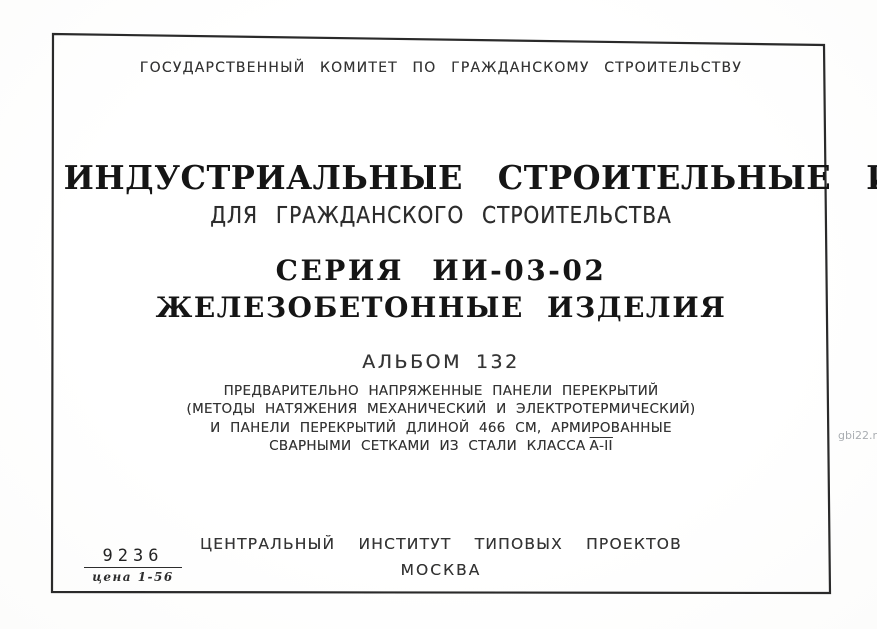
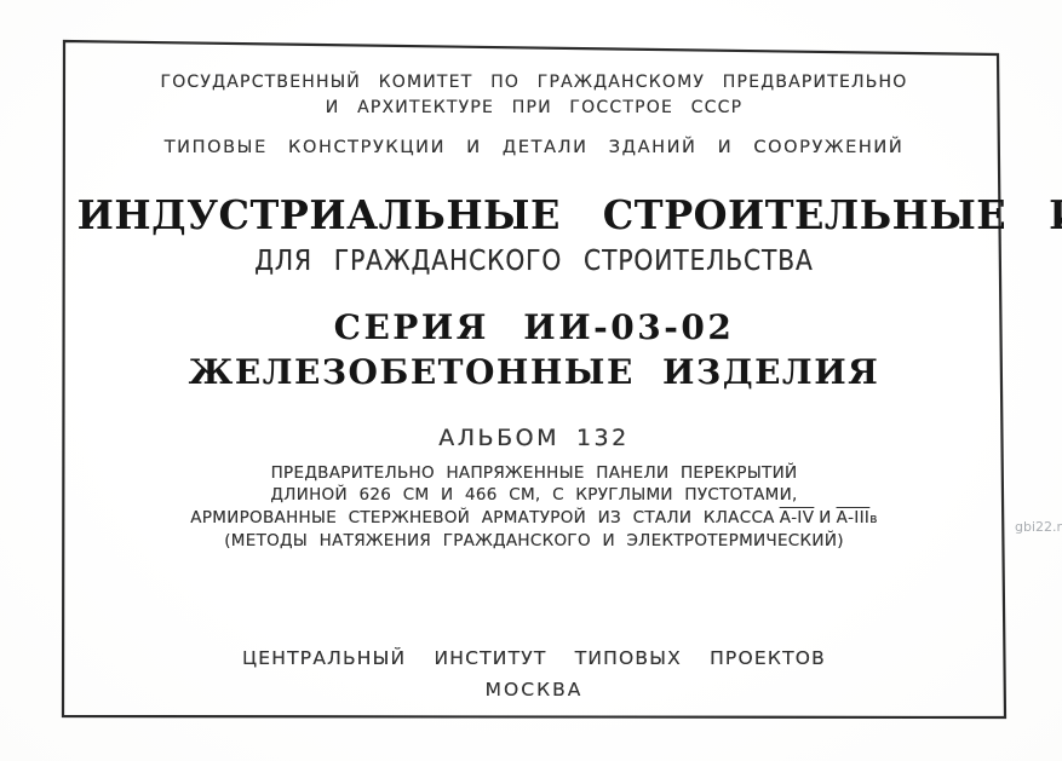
- ГОСУДАРСТВЕННЫЙ КОМИТЕТ ПО ГРАЖДАНСКОМУ СТРОИТЕЛЬСТВУ
+ ГОСУДАРСТВЕННЫЙ КОМИТЕТ ПО ГРАЖДАНСКОМУ ПРЕДВАРИТЕЛЬНО
+ И АРХИТЕКТУРЕ ПРИ ГОССТРОЕ СССР
+ ТИПОВЫЕ КОНСТРУКЦИИ И ДЕТАЛИ ЗДАНИЙ И СООРУЖЕНИЙ
  ИНДУСТРИАЛЬНЫЕ СТРОИТЕЛЬНЫЕ
  ДЛЯ ГРАЖДАНСКОГО СТРОИТЕЛЬСТВА
  СЕРИЯ ИИ-03-02
  ЖЕЛЕЗОБЕТОННЫЕ ИЗДЕЛИЯ
  АЛЬБОМ 132
  ПРЕДВАРИТЕЛЬНО НАПРЯЖЕННЫЕ ПАНЕЛИ ПЕРЕКРЫТИЙ
+ ДЛИНОЙ 626 СМ И 466 СМ, С КРУГЛЫМИ ПУСТОТАМИ,
+ АРМИРОВАННЫЕ СТЕРЖНЕВОЙ АРМАТУРОЙ ИЗ СТАЛИ КЛАССА А-IV И А-IIIв
- (МЕТОДЫ НАТЯЖЕНИЯ МЕХАНИЧЕСКИЙ И ЭЛЕКТРОТЕРМИЧЕСКИЙ)
+ (МЕТОДЫ НАТЯЖЕНИЯ ГРАЖДАНСКОГО И ЭЛЕКТРОТЕРМИЧЕСКИЙ)
- И ПАНЕЛИ ПЕРЕКРЫТИЙ ДЛИНОЙ 466 СМ, АРМИРОВАННЫЕ
- СВАРНЫМИ СЕТКАМИ ИЗ СТАЛИ КЛАССА А-II
  ЦЕНТРАЛЬНЫЙ ИНСТИТУТ ТИПОВЫХ ПРОЕКТОВ
  МОСКВА
- 9236
- цена 1-56
  gbi22.r
